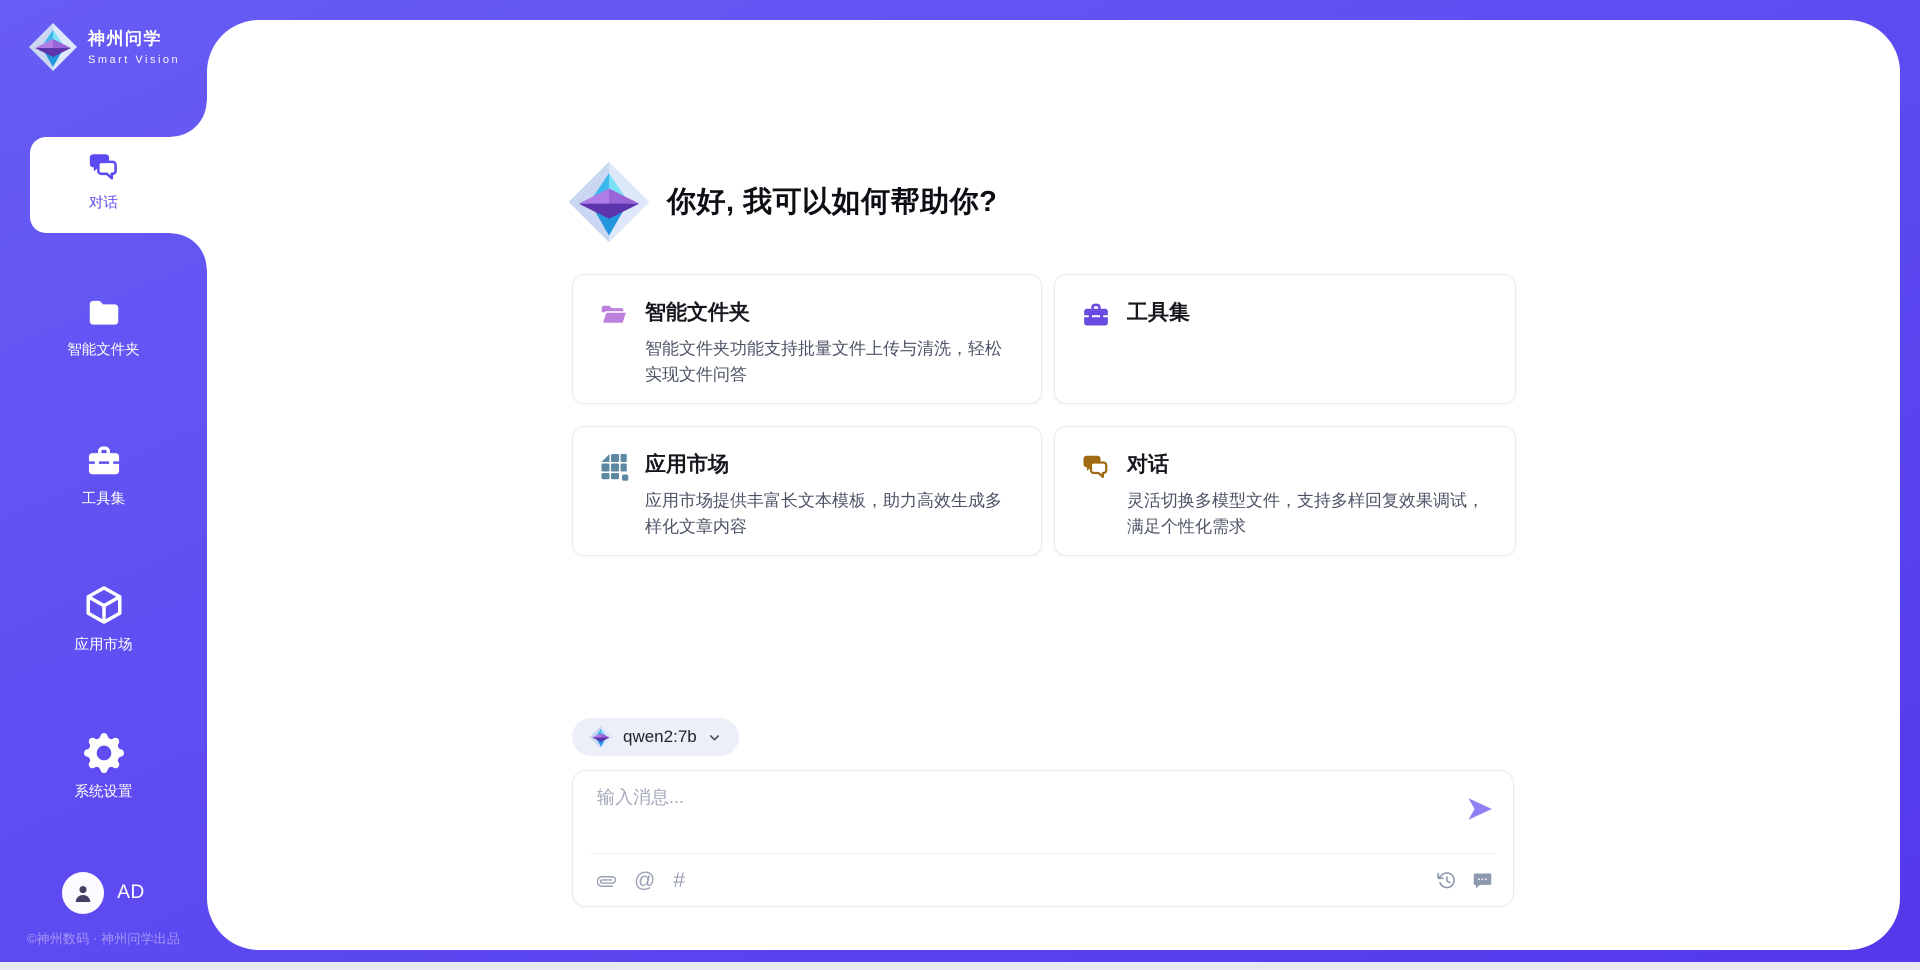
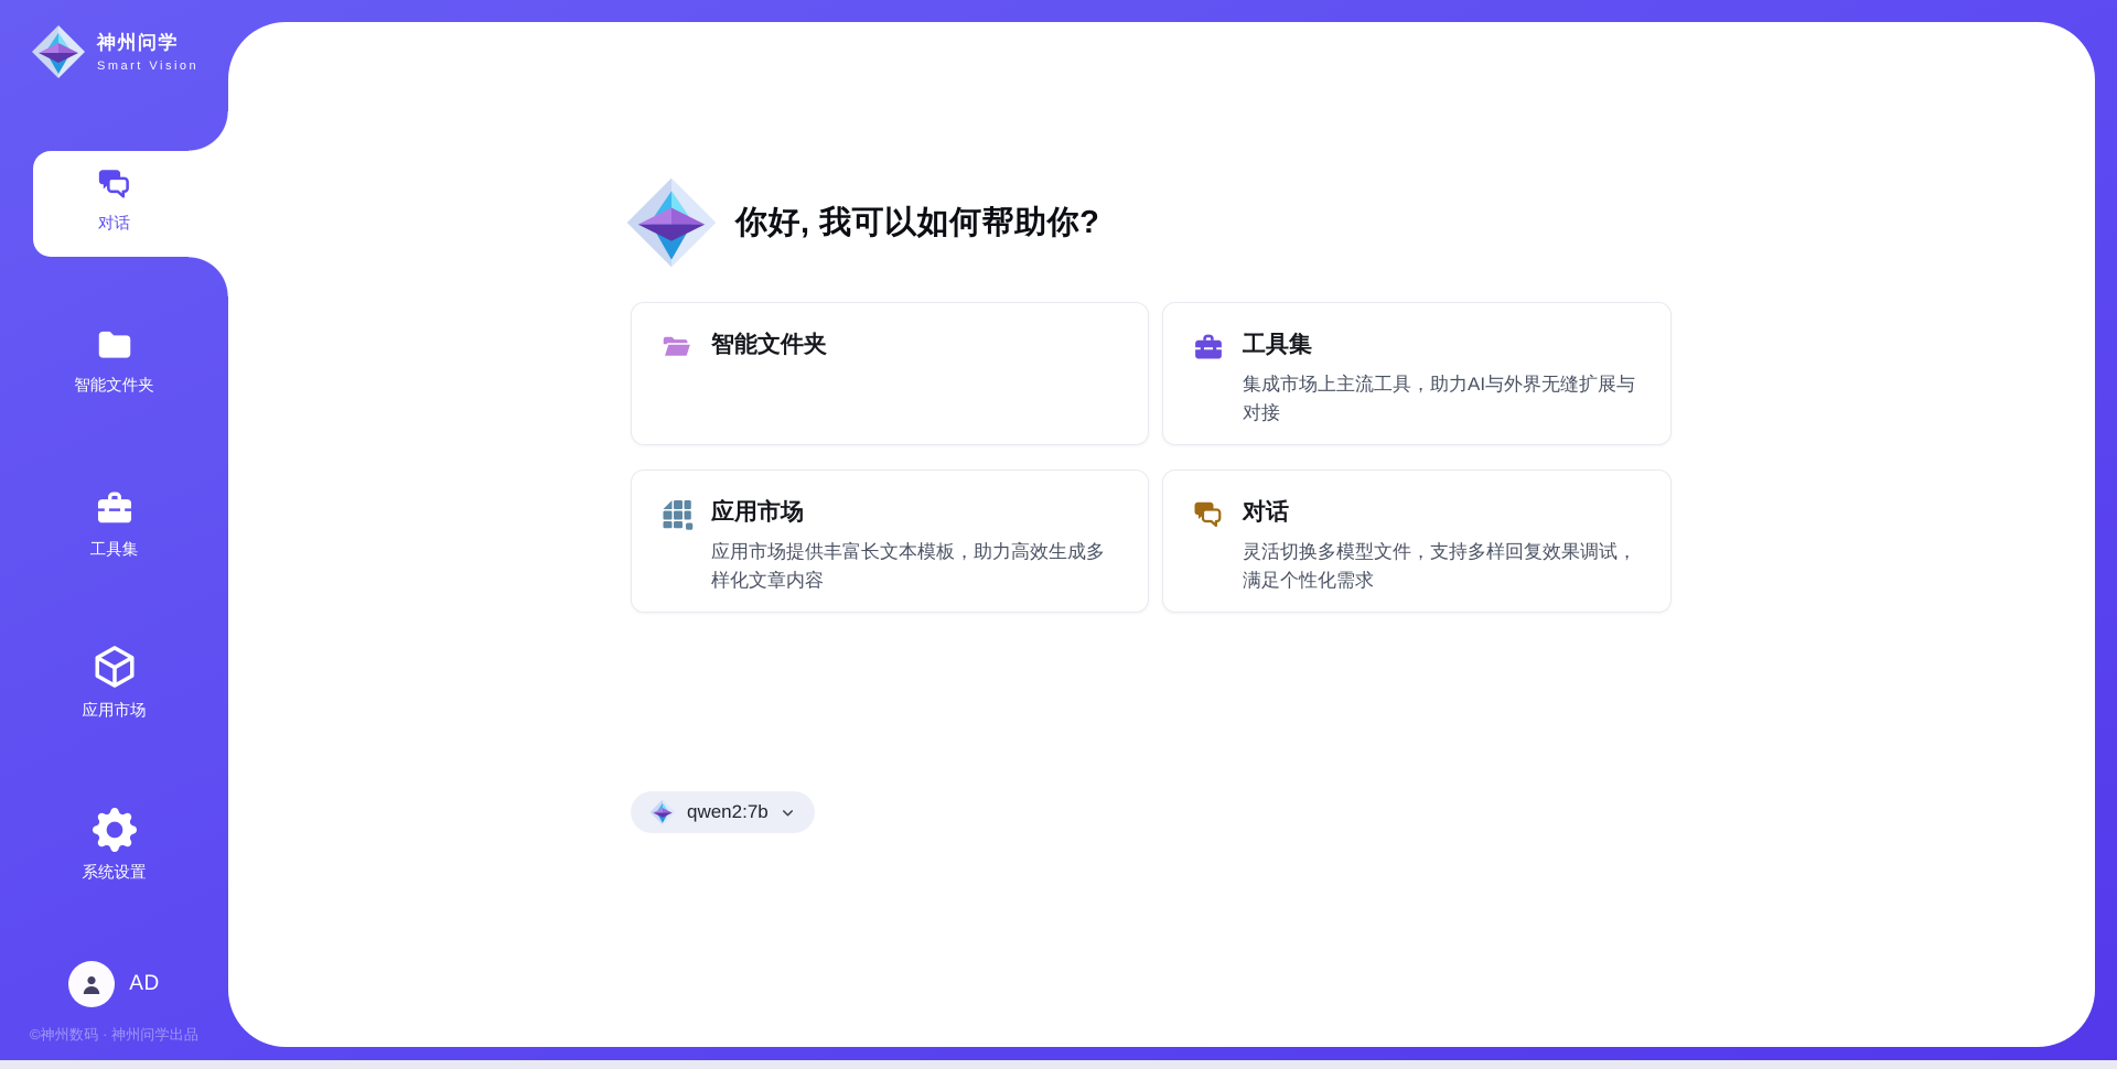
  神州问学
  Smart Vision
  对话
  智能文件夹
  工具集
  应用市场
  系统设置
  AD
  ©神州数码 · 神州问学出品
  你好, 我可以如何帮助你?
  智能文件夹
- 智能文件夹功能支持批量文件上传与清洗，轻松实现文件问答
  工具集
+ 集成市场上主流工具，助力AI与外界无缝扩展与对接
  应用市场
  应用市场提供丰富长文本模板，助力高效生成多样化文章内容
  对话
  灵活切换多模型文件，支持多样回复效果调试，满足个性化需求
  qwen2:7b
- 输入消息...
- @
- #
